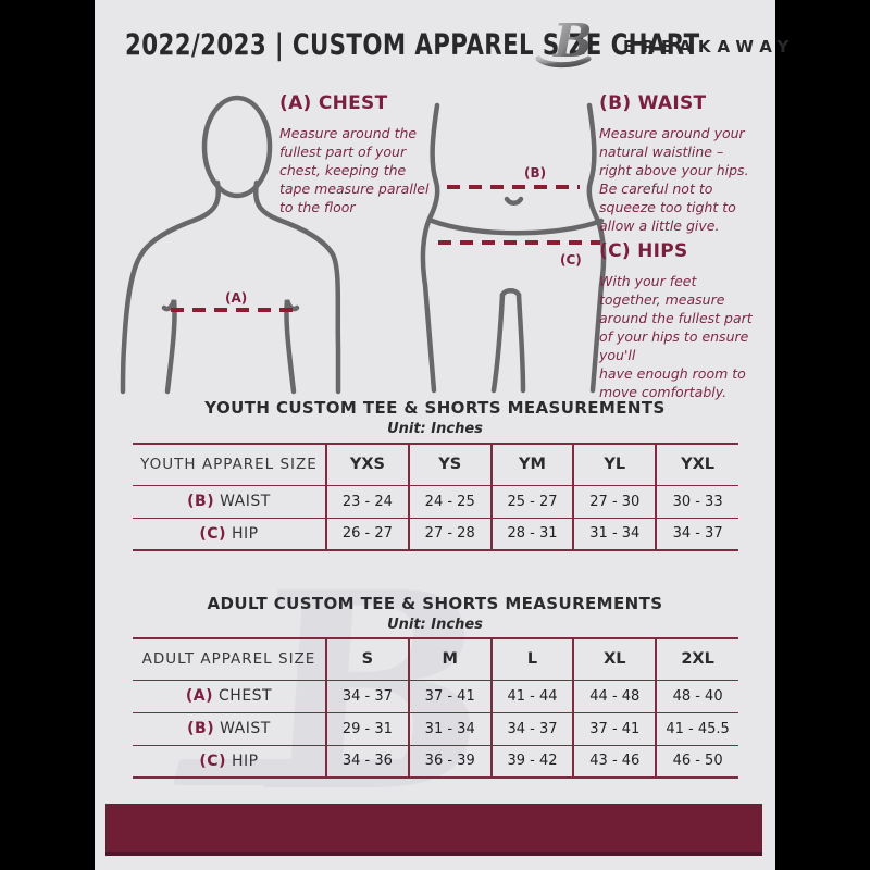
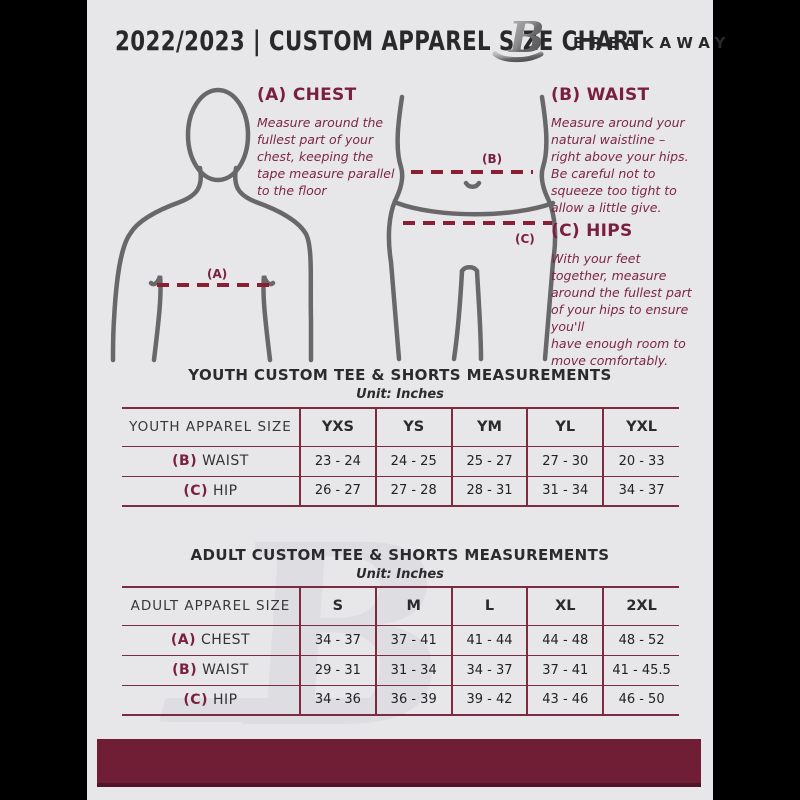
  2022/2023 | CUSTOM APPAREL SIZE CHART
  B
  BREAKAWAY
  (A)
  (B)
  (C)
  (A) CHEST
  Measure around the
  fullest part of your
  chest, keeping the
  tape measure parallel
  to the floor
  (B) WAIST
  Measure around your
  natural waistline –
  right above your hips.
  Be careful not to
  squeeze too tight to
  allow a little give.
  (C) HIPS
  With your feet
  together, measure
  around the fullest part
  of your hips to ensure
  you'll
  have enough room to
  move comfortably.
  YOUTH CUSTOM TEE & SHORTS MEASUREMENTS
  Unit: Inches
  YOUTH APPAREL SIZE	YXS	YS	YM	YL	YXL
- (B) WAIST	23 - 24	24 - 25	25 - 27	27 - 30	30 - 33
+ (B) WAIST	23 - 24	24 - 25	25 - 27	27 - 30	20 - 33
  (C) HIP	26 - 27	27 - 28	28 - 31	31 - 34	34 - 37
  ADULT CUSTOM TEE & SHORTS MEASUREMENTS
  Unit: Inches
  ADULT APPAREL SIZE	S	M	L	XL	2XL
- (A) CHEST	34 - 37	37 - 41	41 - 44	44 - 48	48 - 40
+ (A) CHEST	34 - 37	37 - 41	41 - 44	44 - 48	48 - 52
  (B) WAIST	29 - 31	31 - 34	34 - 37	37 - 41	41 - 45.5
  (C) HIP	34 - 36	36 - 39	39 - 42	43 - 46	46 - 50
